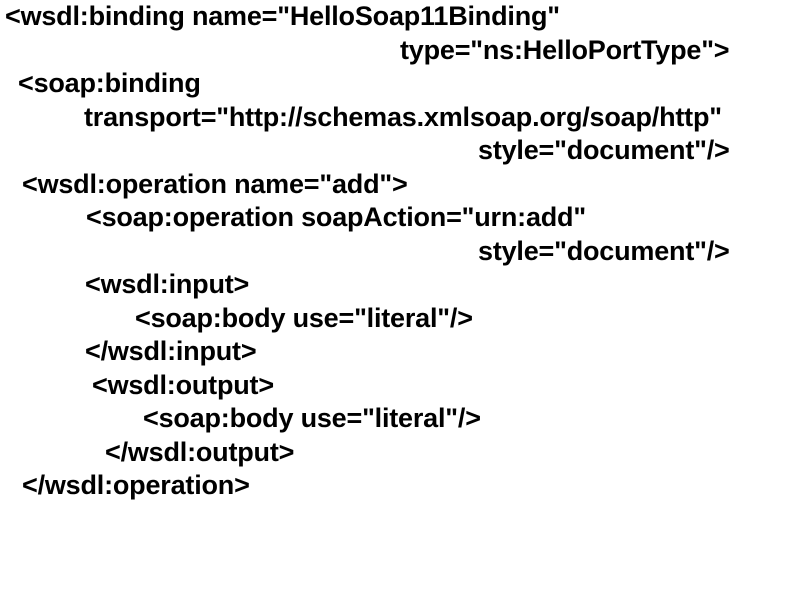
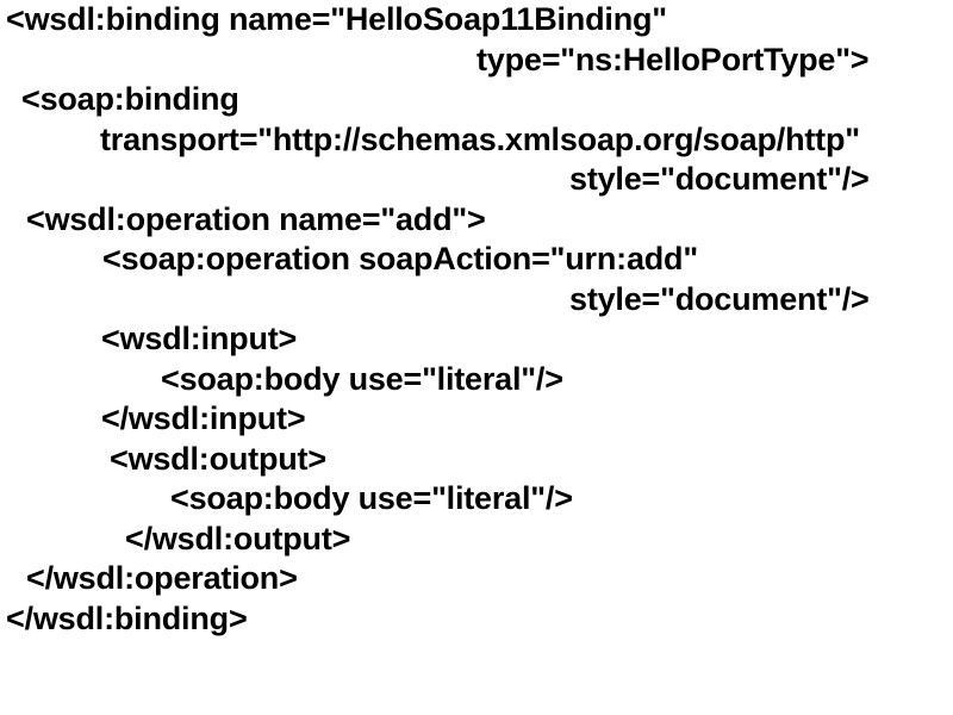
  <wsdl:binding name="HelloSoap11Binding"
  type="ns:HelloPortType">
  <soap:binding
  transport="http://schemas.xmlsoap.org/soap/http"
  style="document"/>
  <wsdl:operation name="add">
  <soap:operation soapAction="urn:add"
  style="document"/>
  <wsdl:input>
  <soap:body use="literal"/>
  </wsdl:input>
  <wsdl:output>
  <soap:body use="literal"/>
  </wsdl:output>
  </wsdl:operation>
+ </wsdl:binding>
